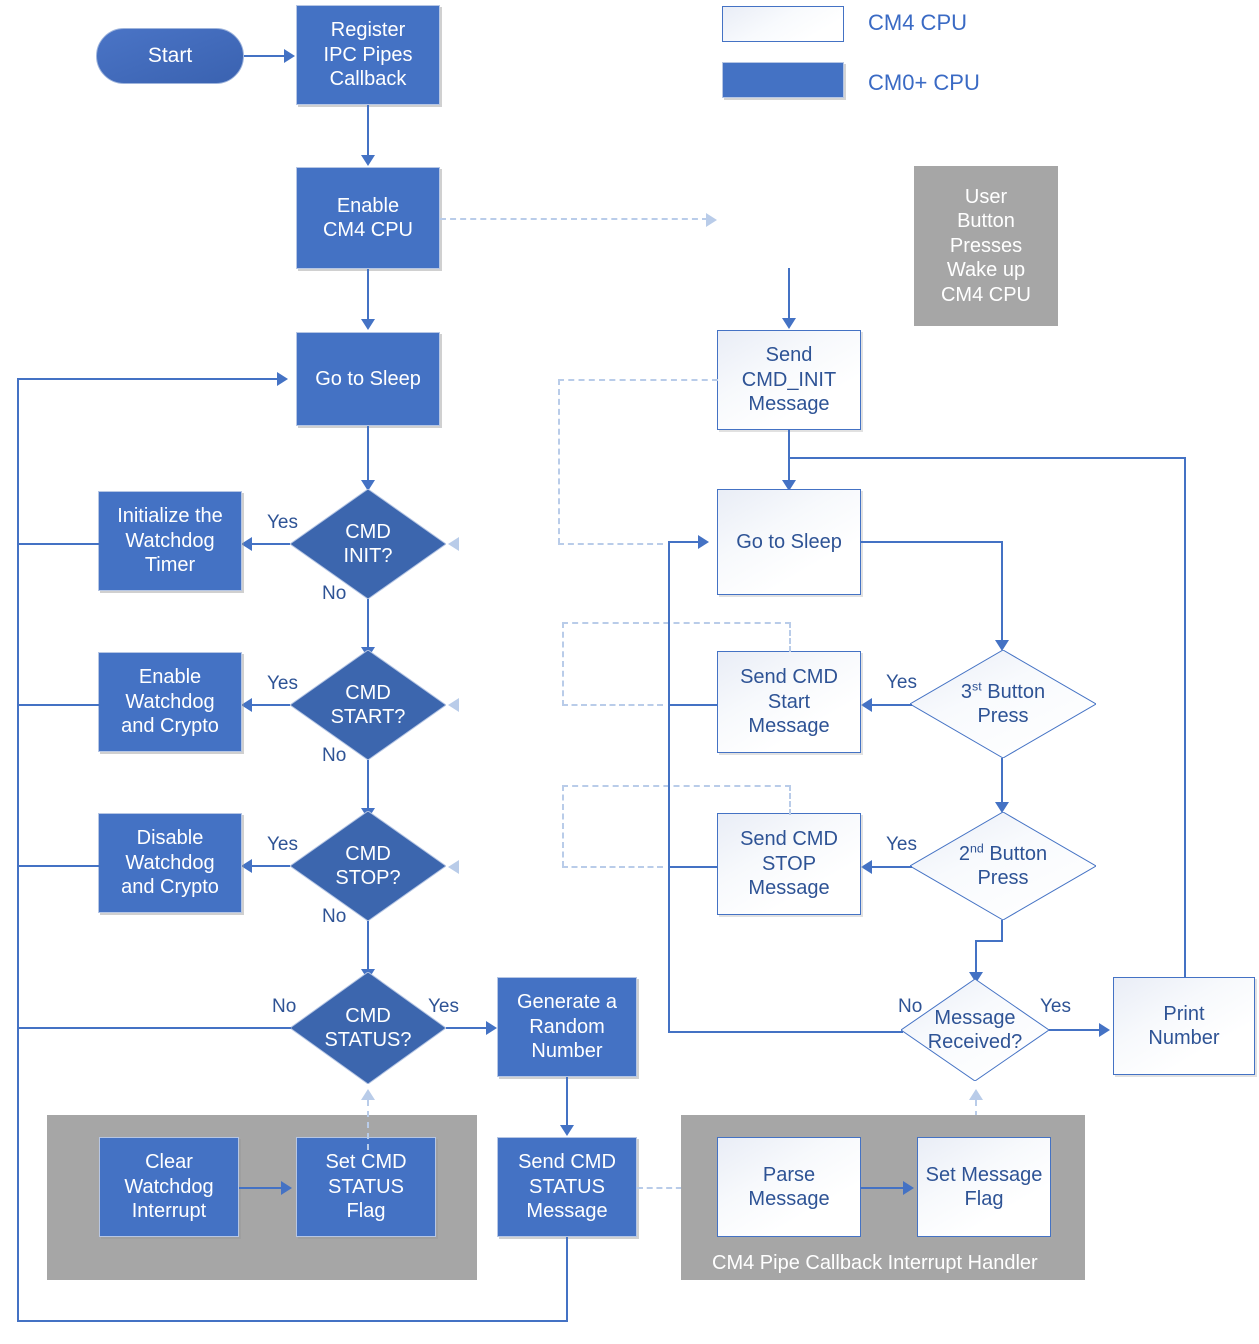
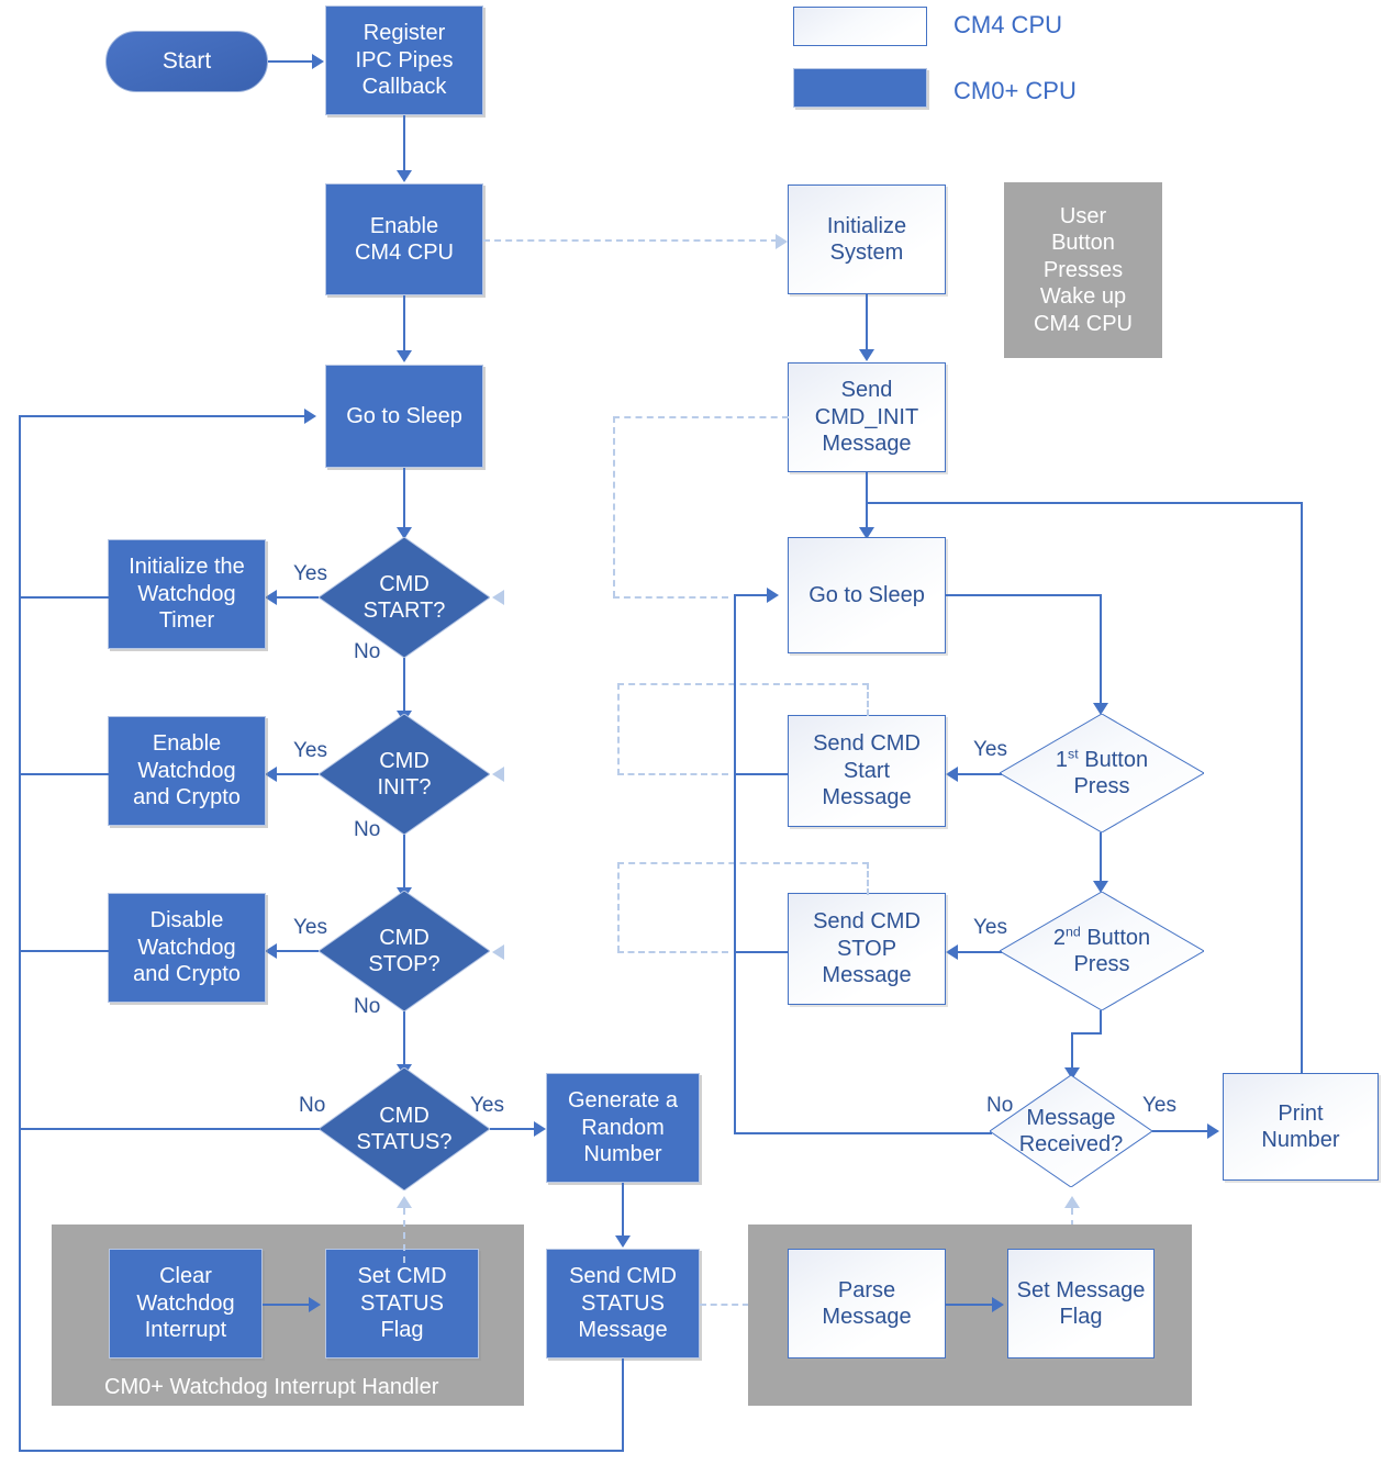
  CM4 CPU
  CM0+ CPU
  Start
  Register
  IPC Pipes
  Callback
  Enable
  CM4 CPU
  Go to Sleep
  CMD
- INIT?
+ START?
  Yes
  No
  Initialize the
  Watchdog
  Timer
  CMD
- START?
+ INIT?
  Yes
  No
  Enable
  Watchdog
  and Crypto
  CMD
  STOP?
  Yes
  No
  Disable
  Watchdog
  and Crypto
  CMD
  STATUS?
  No
  Yes
  Generate a
  Random
  Number
  Send CMD
  STATUS
  Message
  User
  Button
  Presses
  Wake up
  CM4 CPU
+ Initialize
+ System
  Send
  CMD_INIT
  Message
  Go to Sleep
- 3st Button
+ 1st Button
  Press
  Yes
  Send CMD
  Start
  Message
  2nd Button
  Press
  Yes
  Send CMD
  STOP
  Message
  Message
  Received?
  No
  Yes
  Print
  Number
+ CM0+ Watchdog Interrupt Handler
  Clear
  Watchdog
  Interrupt
  Set CMD
  STATUS
  Flag
- CM4 Pipe Callback Interrupt Handler
  Parse
  Message
  Set Message
  Flag
